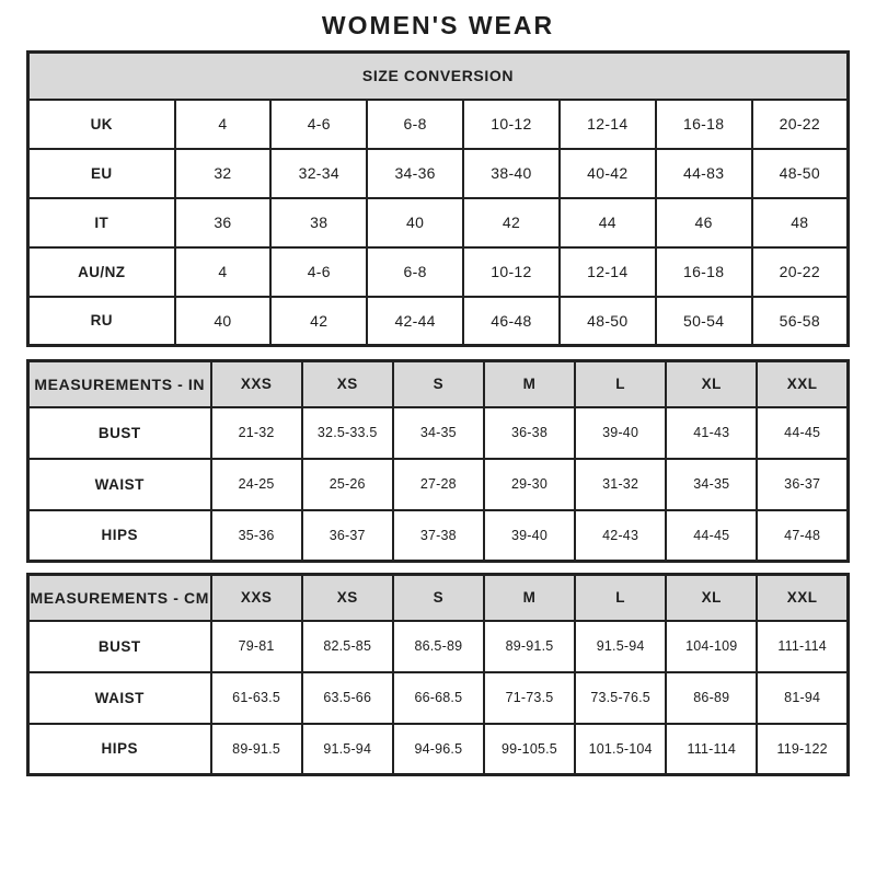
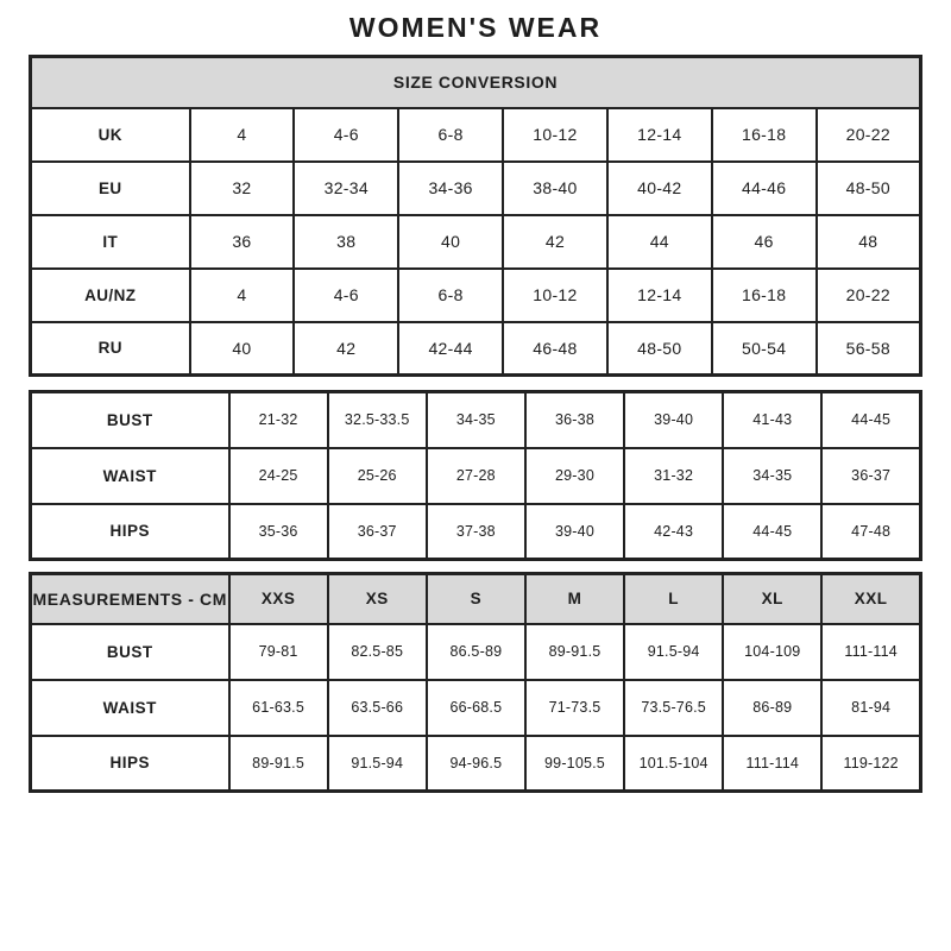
  WOMEN'S WEAR
  SIZE CONVERSION
  UK	4	4-6	6-8	10-12	12-14	16-18	20-22
- EU	32	32-34	34-36	38-40	40-42	44-83	48-50
+ EU	32	32-34	34-36	38-40	40-42	44-46	48-50
  IT	36	38	40	42	44	46	48
  AU/NZ	4	4-6	6-8	10-12	12-14	16-18	20-22
  RU	40	42	42-44	46-48	48-50	50-54	56-58
- MEASUREMENTS - IN	XXS	XS	S	M	L	XL	XXL
  BUST	21-32	32.5-33.5	34-35	36-38	39-40	41-43	44-45
  WAIST	24-25	25-26	27-28	29-30	31-32	34-35	36-37
  HIPS	35-36	36-37	37-38	39-40	42-43	44-45	47-48
  MEASUREMENTS - CM	XXS	XS	S	M	L	XL	XXL
  BUST	79-81	82.5-85	86.5-89	89-91.5	91.5-94	104-109	111-114
  WAIST	61-63.5	63.5-66	66-68.5	71-73.5	73.5-76.5	86-89	81-94
  HIPS	89-91.5	91.5-94	94-96.5	99-105.5	101.5-104	111-114	119-122
